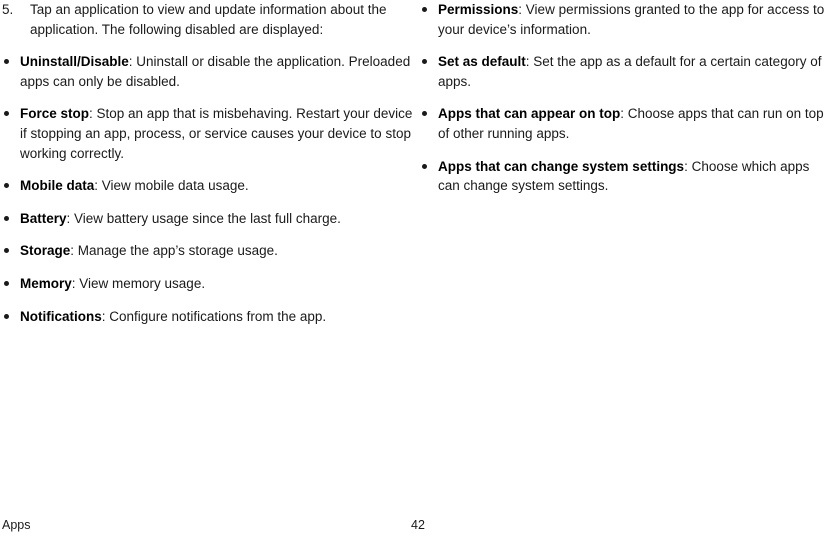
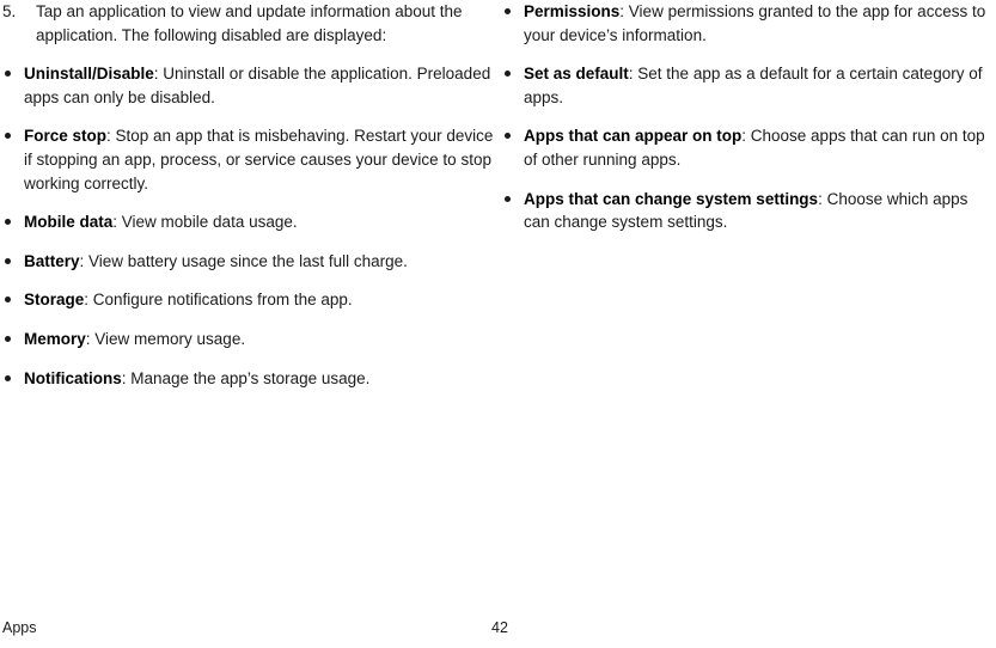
  5.
  Tap an application to view and update information about the application. The following disabled are displayed:
  Uninstall/Disable: Uninstall or disable the application. Preloaded apps can only be disabled.
  Force stop: Stop an app that is misbehaving. Restart your device if stopping an app, process, or service causes your device to stop working correctly.
  Mobile data: View mobile data usage.
  Battery: View battery usage since the last full charge.
- Storage: Manage the app’s storage usage.
+ Storage: Configure notifications from the app.
  Memory: View memory usage.
- Notifications: Configure notifications from the app.
+ Notifications: Manage the app’s storage usage.
  Permissions: View permissions granted to the app for access to your device’s information.
  Set as default: Set the app as a default for a certain category of apps.
  Apps that can appear on top: Choose apps that can run on top of other running apps.
  Apps that can change system settings: Choose which apps can change system settings.
  Apps
  42
